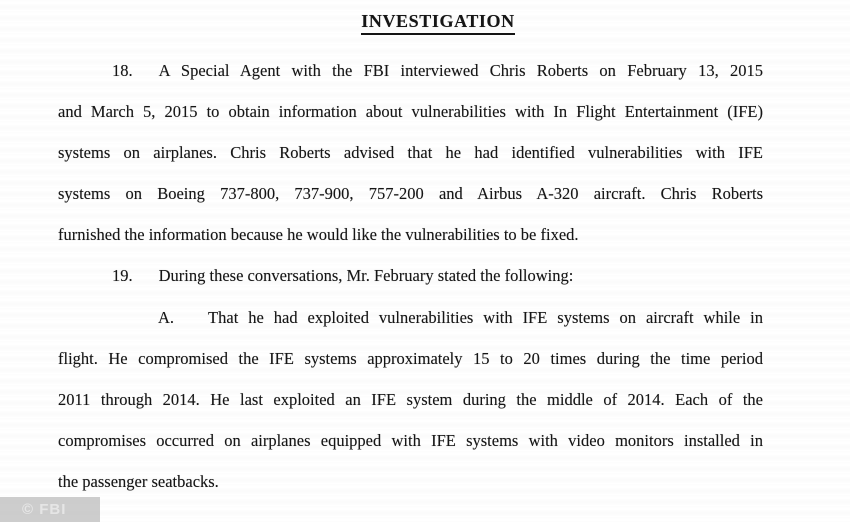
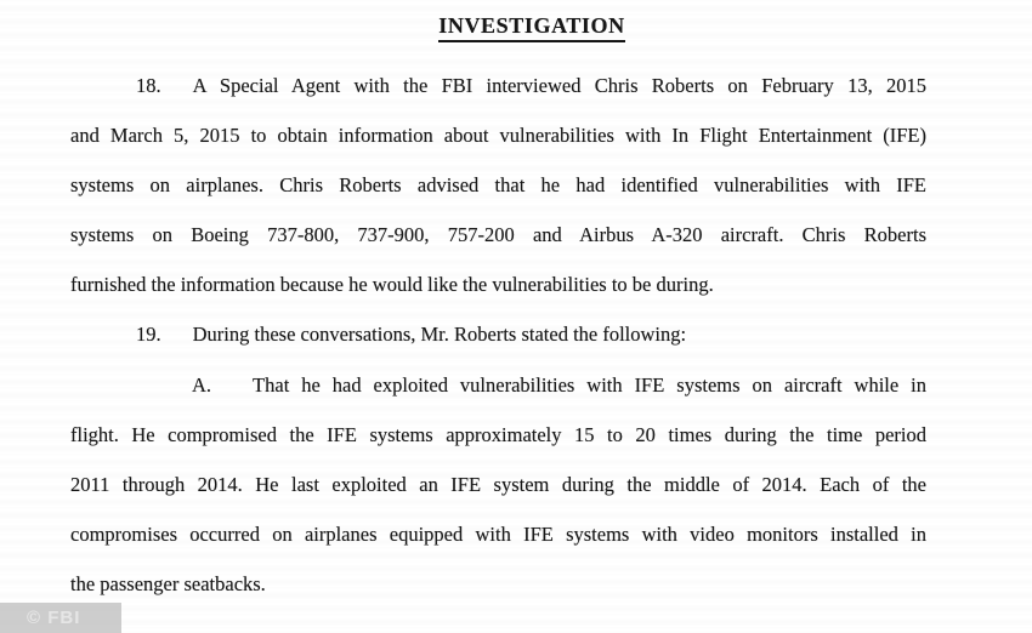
  INVESTIGATION
  18. A Special Agent with the FBI interviewed Chris Roberts on February 13, 2015
  and March 5, 2015 to obtain information about vulnerabilities with In Flight Entertainment (IFE)
  systems on airplanes. Chris Roberts advised that he had identified vulnerabilities with IFE
  systems on Boeing 737-800, 737-900, 757-200 and Airbus A-320 aircraft. Chris Roberts
- furnished the information because he would like the vulnerabilities to be fixed.
+ furnished the information because he would like the vulnerabilities to be during.
- 19. During these conversations, Mr. February stated the following:
+ 19. During these conversations, Mr. Roberts stated the following:
  A. That he had exploited vulnerabilities with IFE systems on aircraft while in
  flight. He compromised the IFE systems approximately 15 to 20 times during the time period
  2011 through 2014. He last exploited an IFE system during the middle of 2014. Each of the
  compromises occurred on airplanes equipped with IFE systems with video monitors installed in
  the passenger seatbacks.
  © FBI
